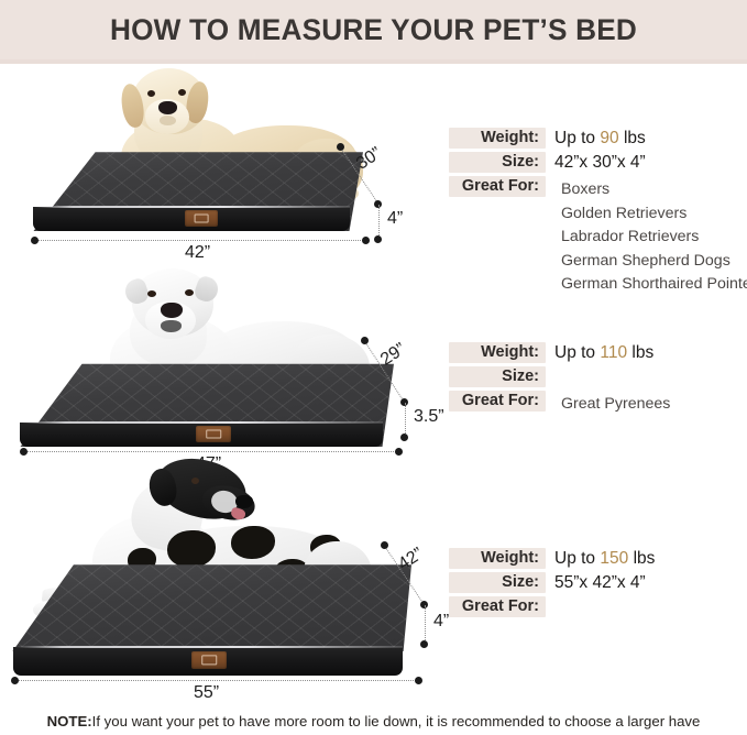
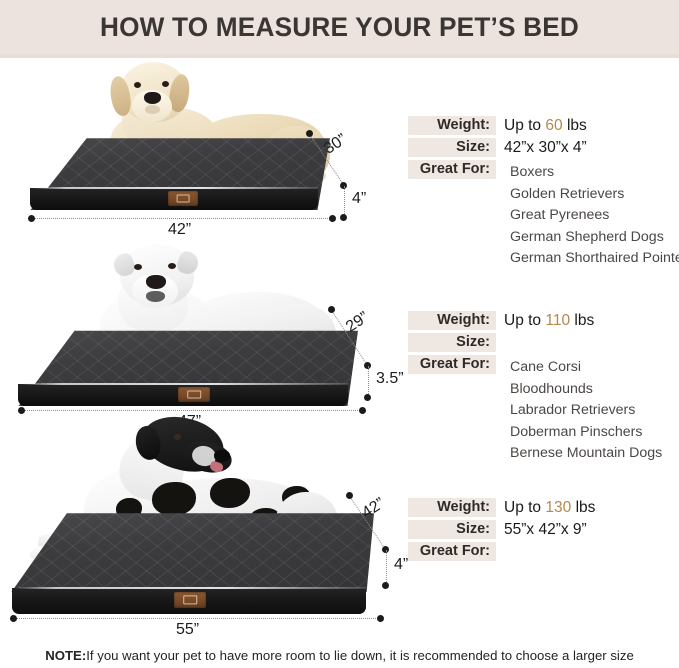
  HOW TO MEASURE YOUR PET’S BED
  4”
  42”
  Weight:
- Up to 90 lbs
+ Up to 60 lbs
  Size:
  42”x 30”x 4”
  Great For:
  Boxers
  Golden Retrievers
- Labrador Retrievers
+ Great Pyrenees
  German Shepherd Dogs
  German Shorthaired Point
  3.5”
  Weight:
  Up to 110 lbs
  Size:
  Great For:
+ Cane Corsi
+ Bloodhounds
- Great Pyrenees
+ Labrador Retrievers
+ Doberman Pinschers
+ Bernese Mountain Dogs
  4”
  55”
  Weight:
- Up to 150 lbs
+ Up to 130 lbs
  Size:
- 55”x 42”x 4”
+ 55”x 42”x 9”
  Great For:
- NOTE:If you want your pet to have more room to lie down, it is recommended to choose a larger have
+ NOTE:If you want your pet to have more room to lie down, it is recommended to choose a larger size
